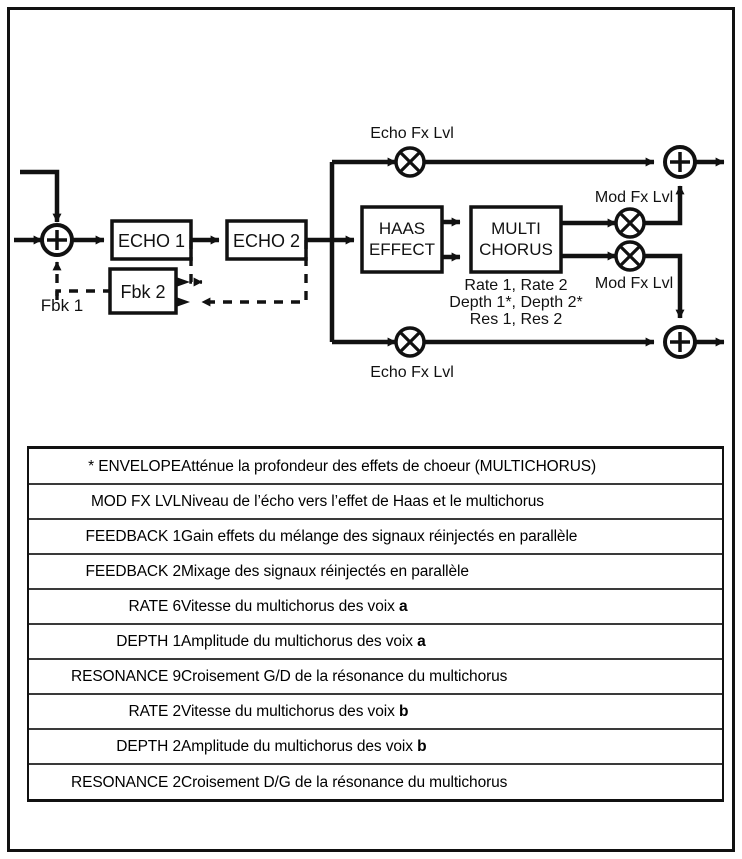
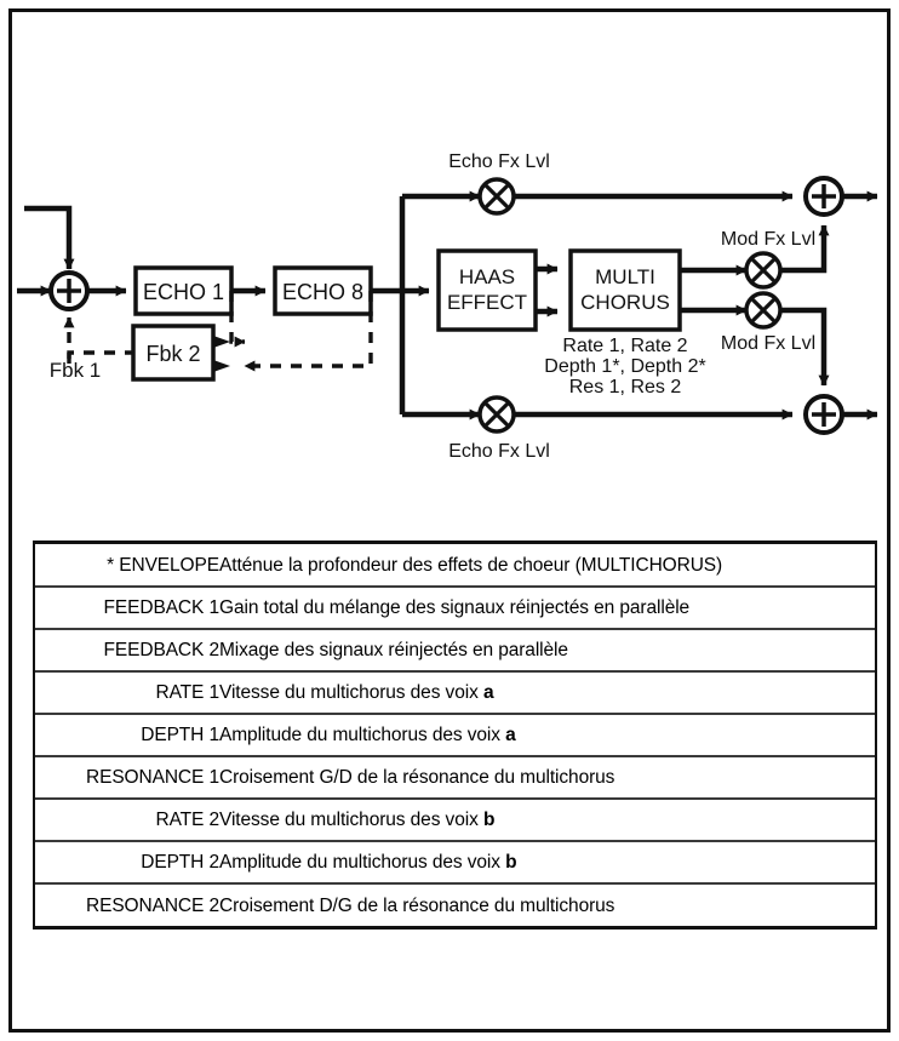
  ECHO 1
- ECHO 2
+ ECHO 8
  Fbk 2
  Fbk 1
  HAAS
  EFFECT
  MULTI
  CHORUS
  Echo Fx Lvl
  Echo Fx Lvl
  Mod Fx Lvl
  Mod Fx Lvl
  Rate 1, Rate 2
  Depth 1*, Depth 2*
  Res 1, Res 2
  * ENVELOPE	Atténue la profondeur des effets de choeur (MULTICHORUS)
- MOD FX LVL	Niveau de l’écho vers l’effet de Haas et le multichorus
- FEEDBACK 1	Gain effets du mélange des signaux réinjectés en parallèle
+ FEEDBACK 1	Gain total du mélange des signaux réinjectés en parallèle
  FEEDBACK 2	Mixage des signaux réinjectés en parallèle
- RATE 6	Vitesse du multichorus des voix a
+ RATE 1	Vitesse du multichorus des voix a
  DEPTH 1	Amplitude du multichorus des voix a
- RESONANCE 9	Croisement G/D de la résonance du multichorus
+ RESONANCE 1	Croisement G/D de la résonance du multichorus
  RATE 2	Vitesse du multichorus des voix b
  DEPTH 2	Amplitude du multichorus des voix b
  RESONANCE 2	Croisement D/G de la résonance du multichorus
